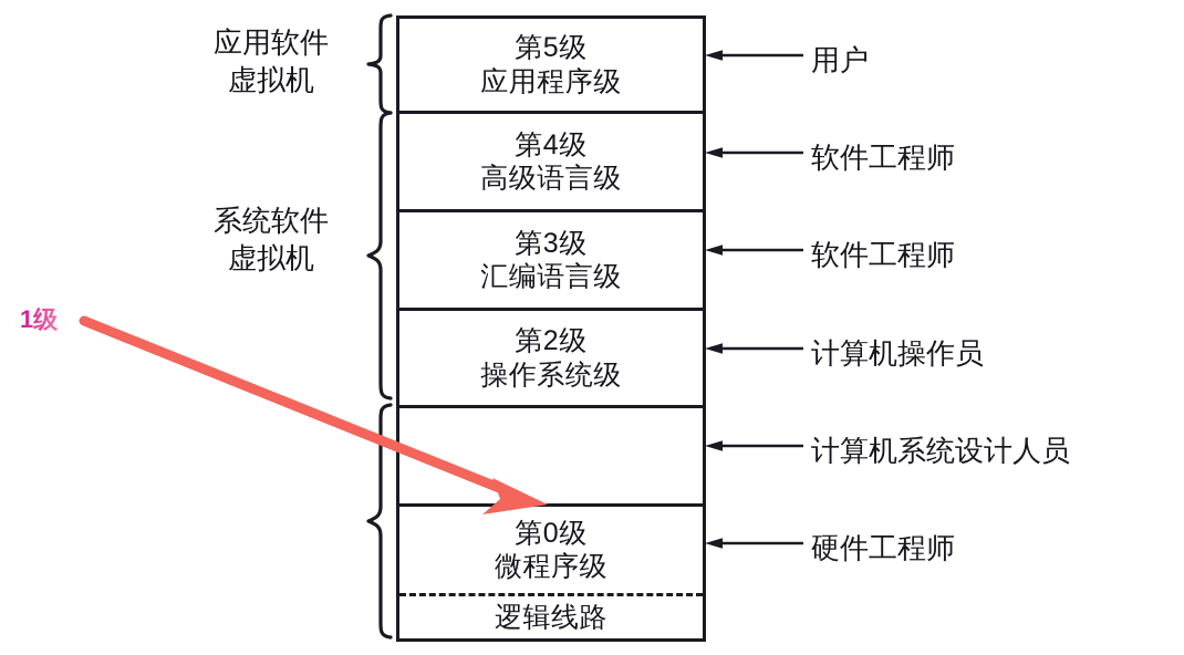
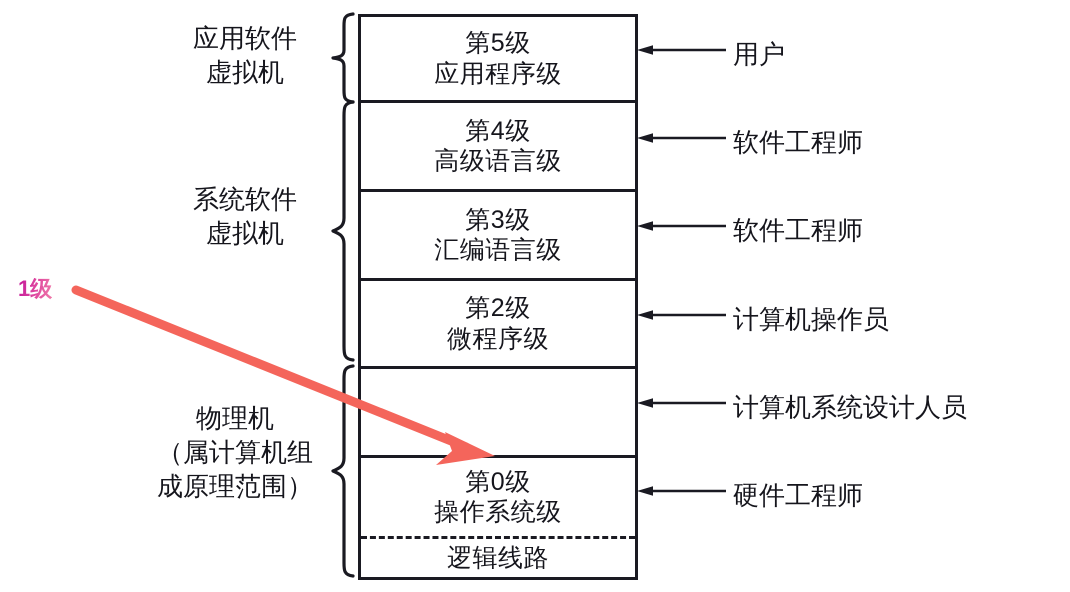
  应用软件
  虚拟机
  系统软件
  虚拟机
+ 物理机
+ （属计算机组
+ 成原理范围）
  第5级
  应用程序级
  第4级
  高级语言级
  第3级
  汇编语言级
  第2级
- 操作系统级
+ 微程序级
  第0级
- 微程序级
+ 操作系统级
  逻辑线路
  用户
  软件工程师
  软件工程师
  计算机操作员
  计算机系统设计人员
  硬件工程师
  1级
